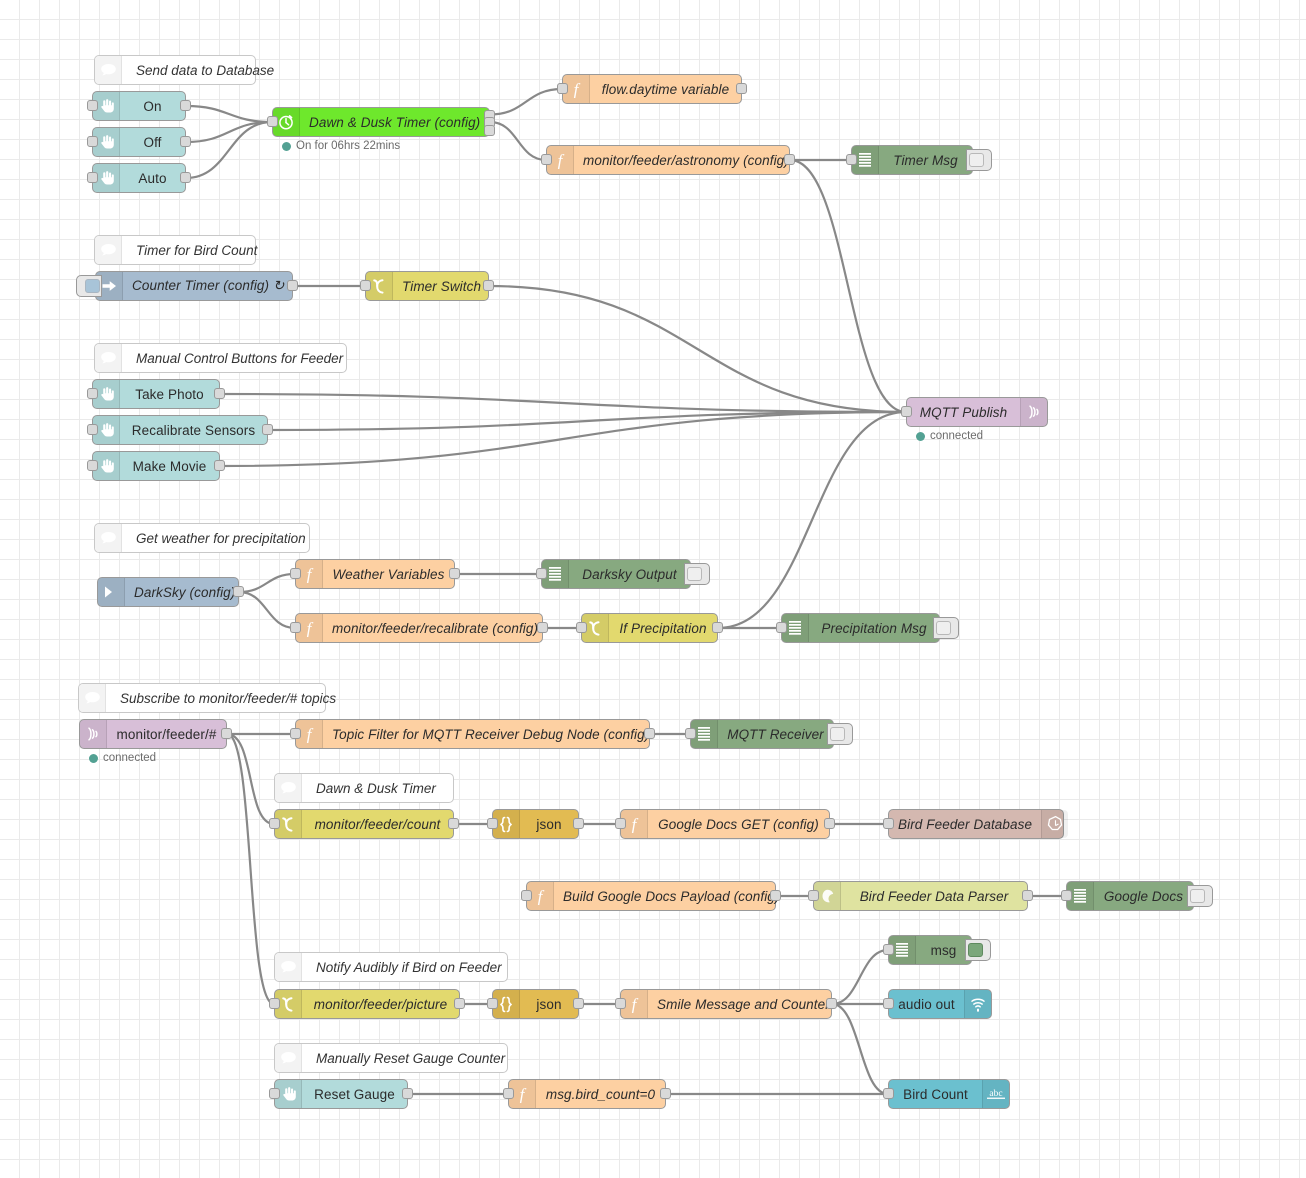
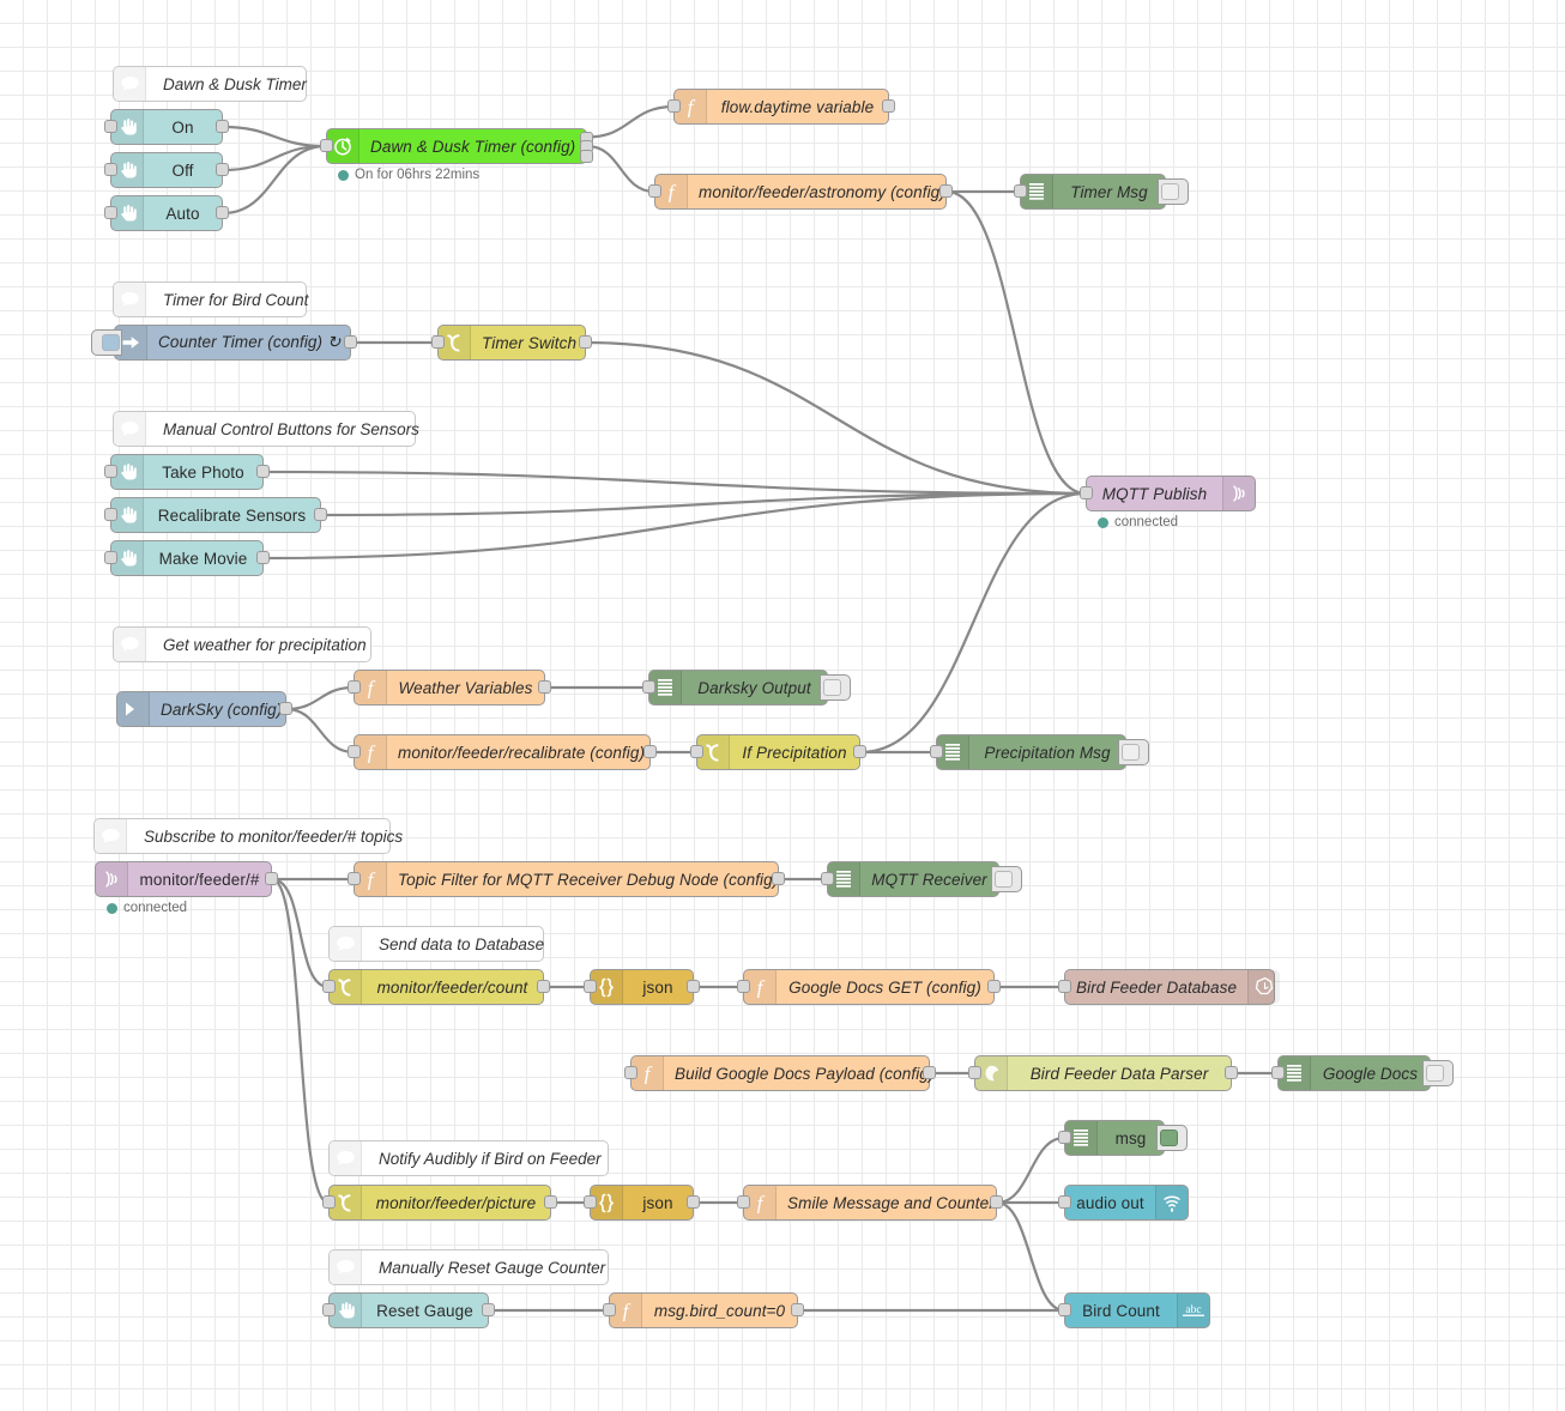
- Send data to Database
+ Dawn & Dusk Timer
  Timer for Bird Count
- Manual Control Buttons for Feeder
+ Manual Control Buttons for Sensors
  Get weather for precipitation
  Subscribe to monitor/feeder/# topics
- Dawn & Dusk Timer
+ Send data to Database
  Notify Audibly if Bird on Feeder
  Manually Reset Gauge Counter
  On
  Off
  Auto
  Dawn & Dusk Timer (config)
  On for 06hrs 22mins
  f
  flow.daytime variable
  f
  monitor/feeder/astronomy (config
  Timer Msg
  Counter Timer (config) ↻
  Timer Switch
  Take Photo
  Recalibrate Sensors
  Make Movie
  MQTT Publish
  connected
  DarkSky (config
  f
  Weather Variables
  Darksky Output
  f
  monitor/feeder/recalibrate (config)
  If Precipitation
  Precipitation Msg
  monitor/feeder/#
  connected
  f
  Topic Filter for MQTT Receiver Debug Node (config
  MQTT Receiver
  monitor/feeder/count
  json
  f
  Google Docs GET (config)
  Bird Feeder Database
  f
  Build Google Docs Payload (confi
  Bird Feeder Data Parser
  Google Docs
  msg
  monitor/feeder/picture
  json
  f
  Smile Message and Counte
  audio out
  Reset Gauge
  f
  msg.bird_count=0
  Bird Count
  abc
